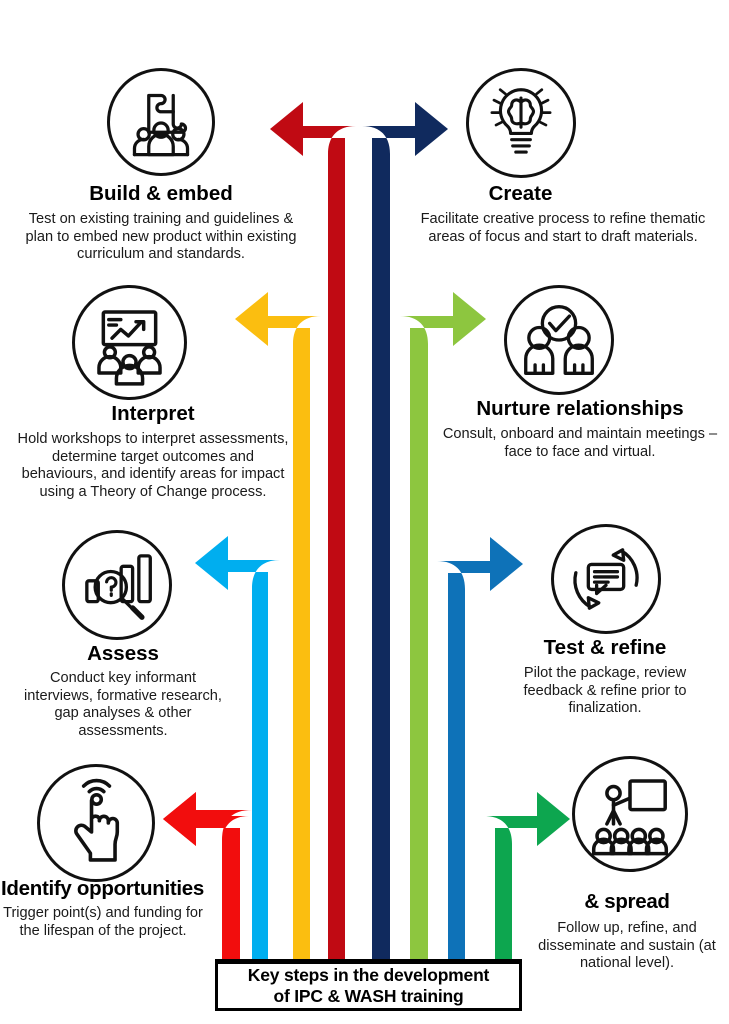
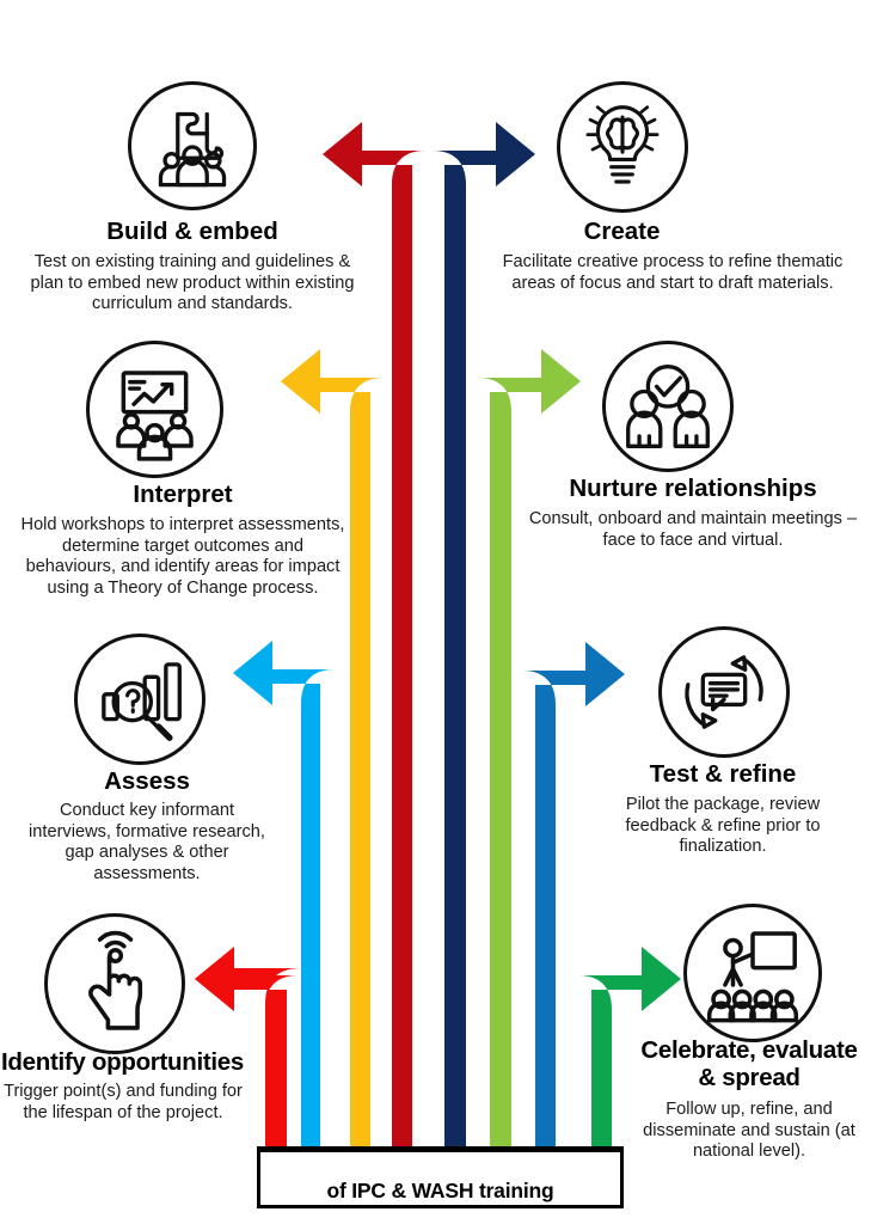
  Build & embed
  Test on existing training and guidelines & plan to embed new product within existing curriculum and standards.
  Interpret
  Hold workshops to interpret assessments, determine target outcomes and behaviours, and identify areas for impact using a Theory of Change process.
  Assess
  Conduct key informant interviews, formative research, gap analyses & other assessments.
  Identify opportunities
  Trigger point(s) and funding for the lifespan of the project.
  Create
  Facilitate creative process to refine thematic areas of focus and start to draft materials.
  Nurture relationships
  Consult, onboard and maintain meetings – face to face and virtual.
  Test & refine
  Pilot the package, review feedback & refine prior to finalization.
+ Celebrate, evaluate
  & spread
  Follow up, refine, and disseminate and sustain (at national level).
- Key steps in the development
  of IPC & WASH training
